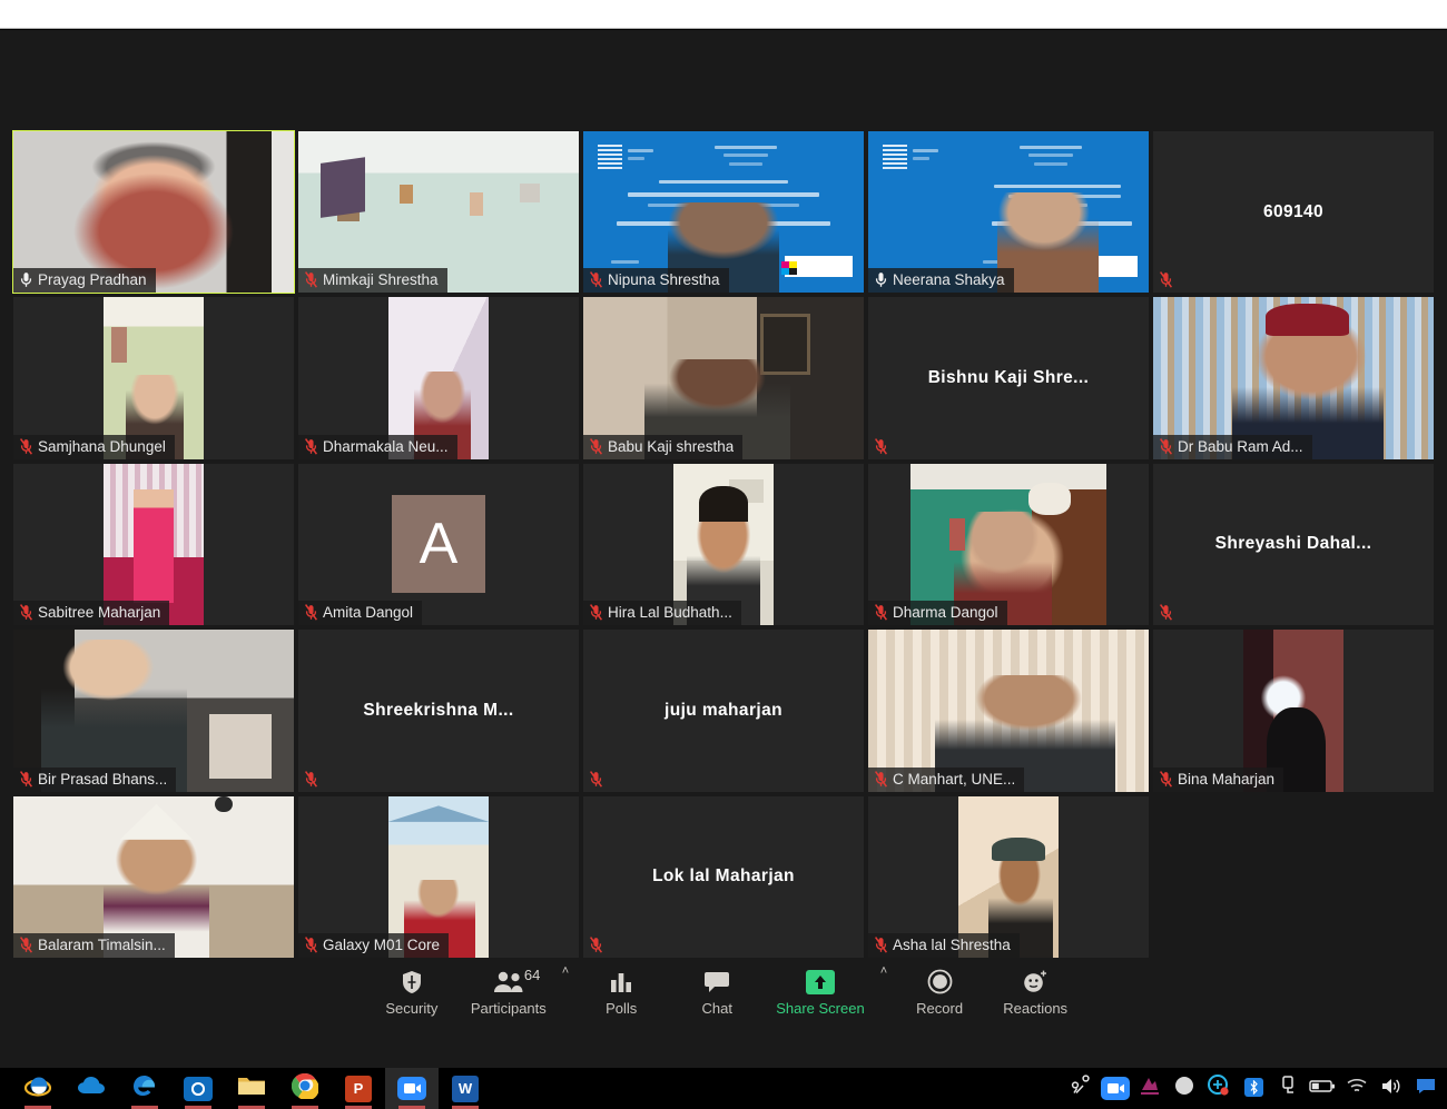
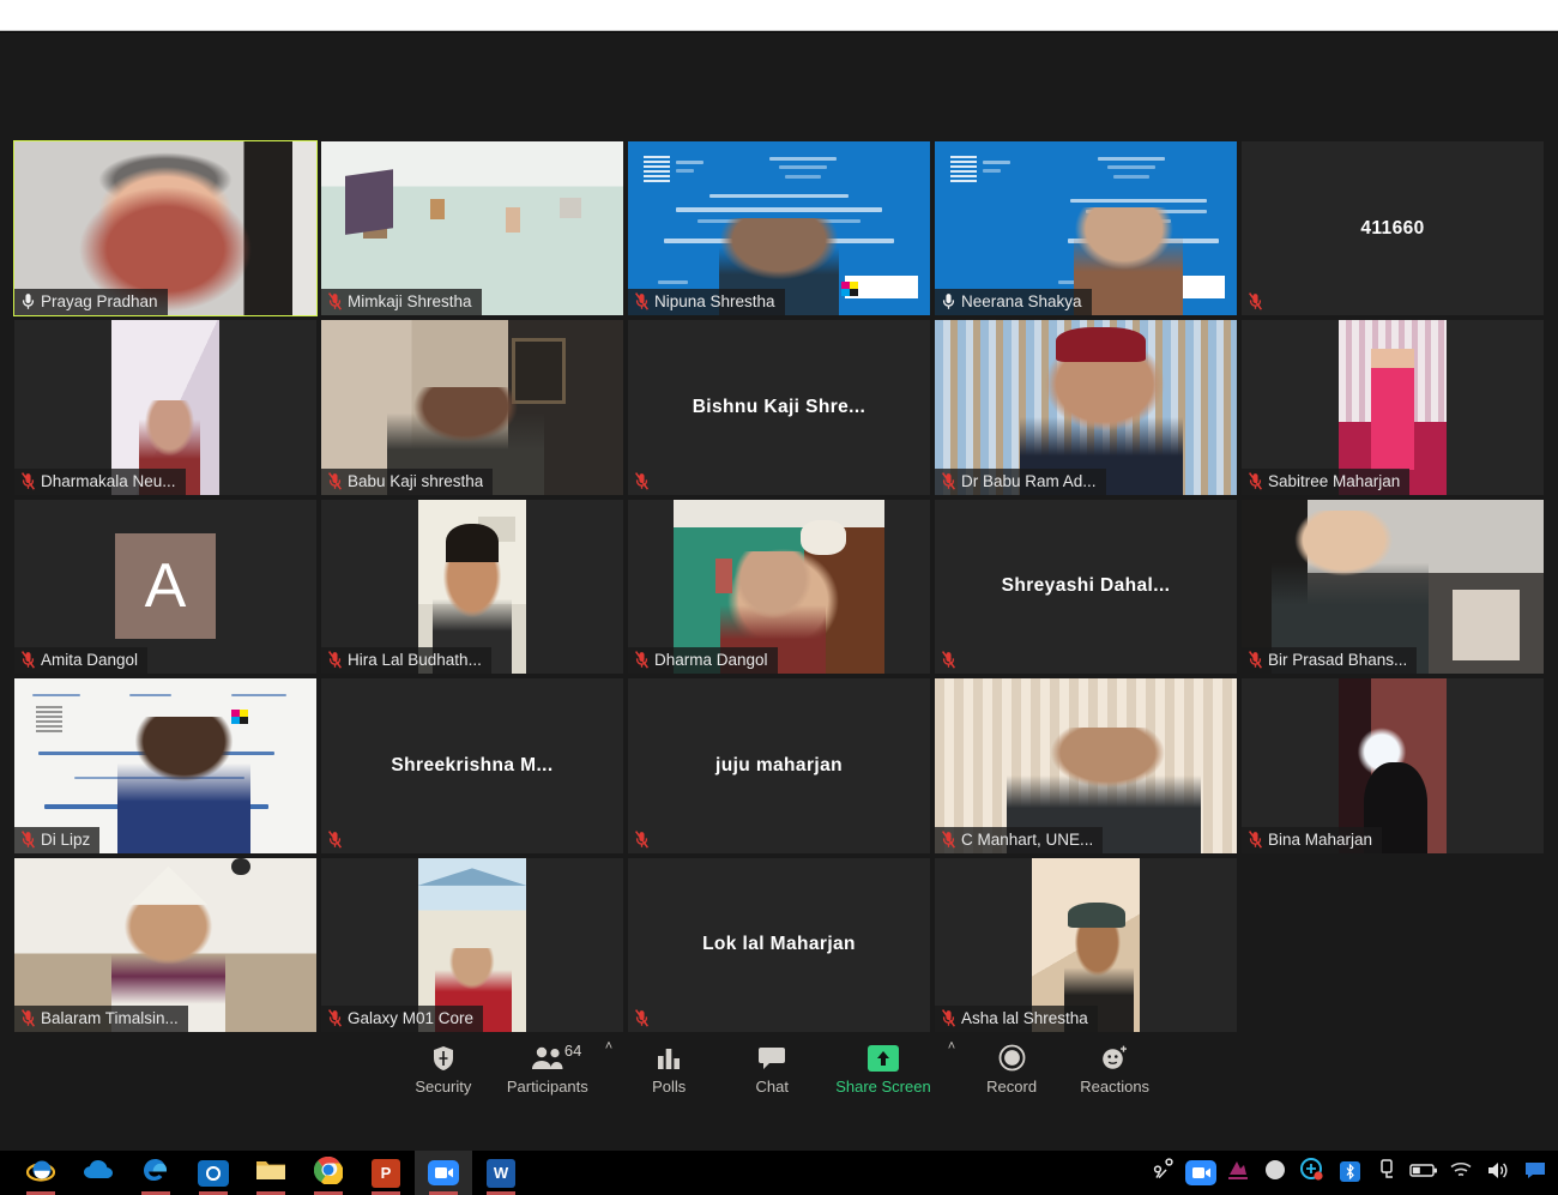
  Prayag Pradhan
  Mimkaji Shrestha
  Nipuna Shrestha
  Neerana Shakya
- 609140
+ 411660
- Samjhana Dhungel
  Dharmakala Neu...
  Babu Kaji shrestha
  Bishnu Kaji Shre...
  Dr Babu Ram Ad...
  Sabitree Maharjan
  A
  Amita Dangol
  Hira Lal Budhath...
  Dharma Dangol
  Shreyashi Dahal...
  Bir Prasad Bhans...
+ Di Lipz
  Shreekrishna M...
  juju maharjan
  C Manhart, UNE...
  Bina Maharjan
  Balaram Timalsin...
  Galaxy M01 Core
  Lok lal Maharjan
  Asha lal Shrestha
  Security
  64
  Participants
  ˄
  Polls
  Chat
  Share Screen
  ˄
  Record
  Reactions
  P
  W
